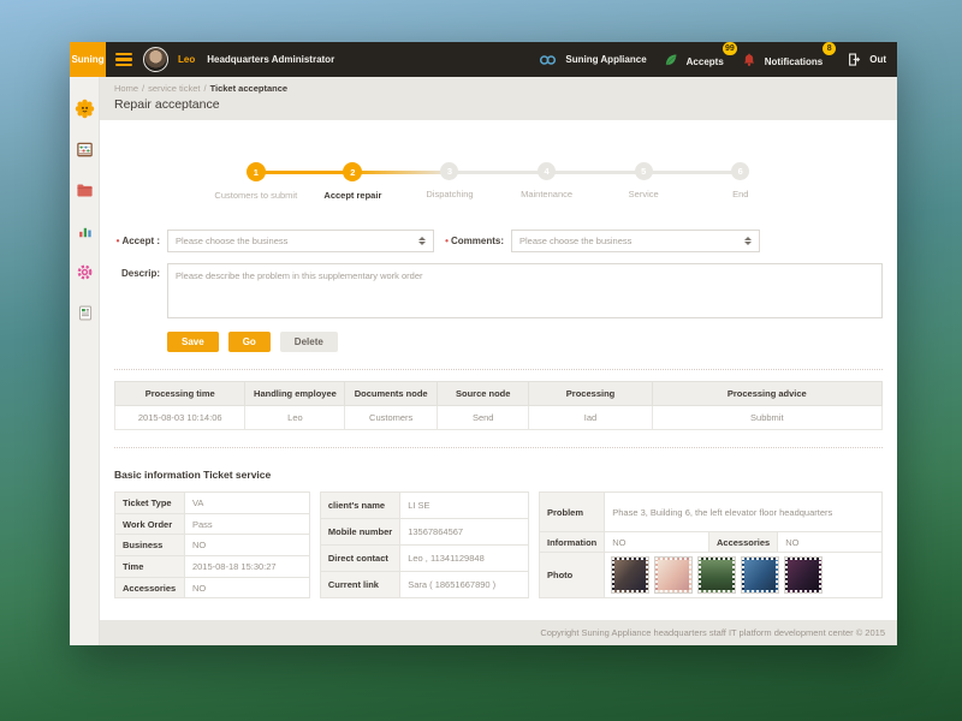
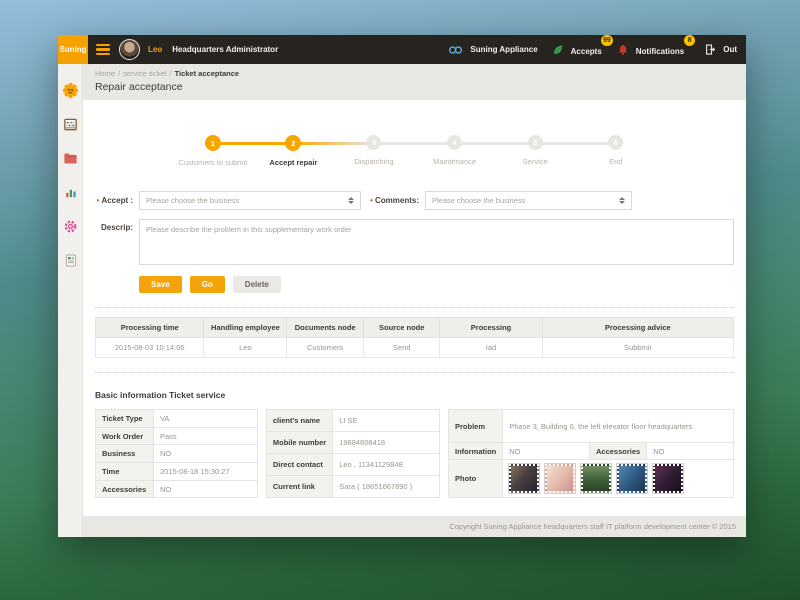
  Suning
  Leo
  Headquarters Administrator
  Suning Appliance
  Accepts
  Notifications
  Out
  Home / service ticket / Ticket acceptance
  Repair acceptance
  1
  Customers to submit
  2
  Accept repair
  3
  Dispatching
  4
  Maintenance
  5
  Service
  6
  End
  Accept :
  Please choose the business
  Comments:
  Please choose the business
  Descrip:
  Please describe the problem in this supplementary work order
  Save
  Go
  Delete
  Processing time	Handling employee	Documents node	Source node	Processing	Processing advice
  2015-08-03 10:14:06	Leo	Customers	Send	Iad	Subbmit
  Basic information Ticket service
  Ticket Type	VA
  Work Order	Pass
  Business	NO
  Time	2015-08-18 15:30:27
  Accessories	NO
  client's name	LI SE
- Mobile number	13567864567
+ Mobile number	19884808418
  Direct contact	Leo , 11341129848
  Current link	Sara ( 18651667890 )
  Problem	Phase 3, Building 6, the left elevator floor headquarters
  Information	NO	Accessories	NO
  Photo
  Copyright Suning Appliance headquarters staff IT platform development center © 2015
